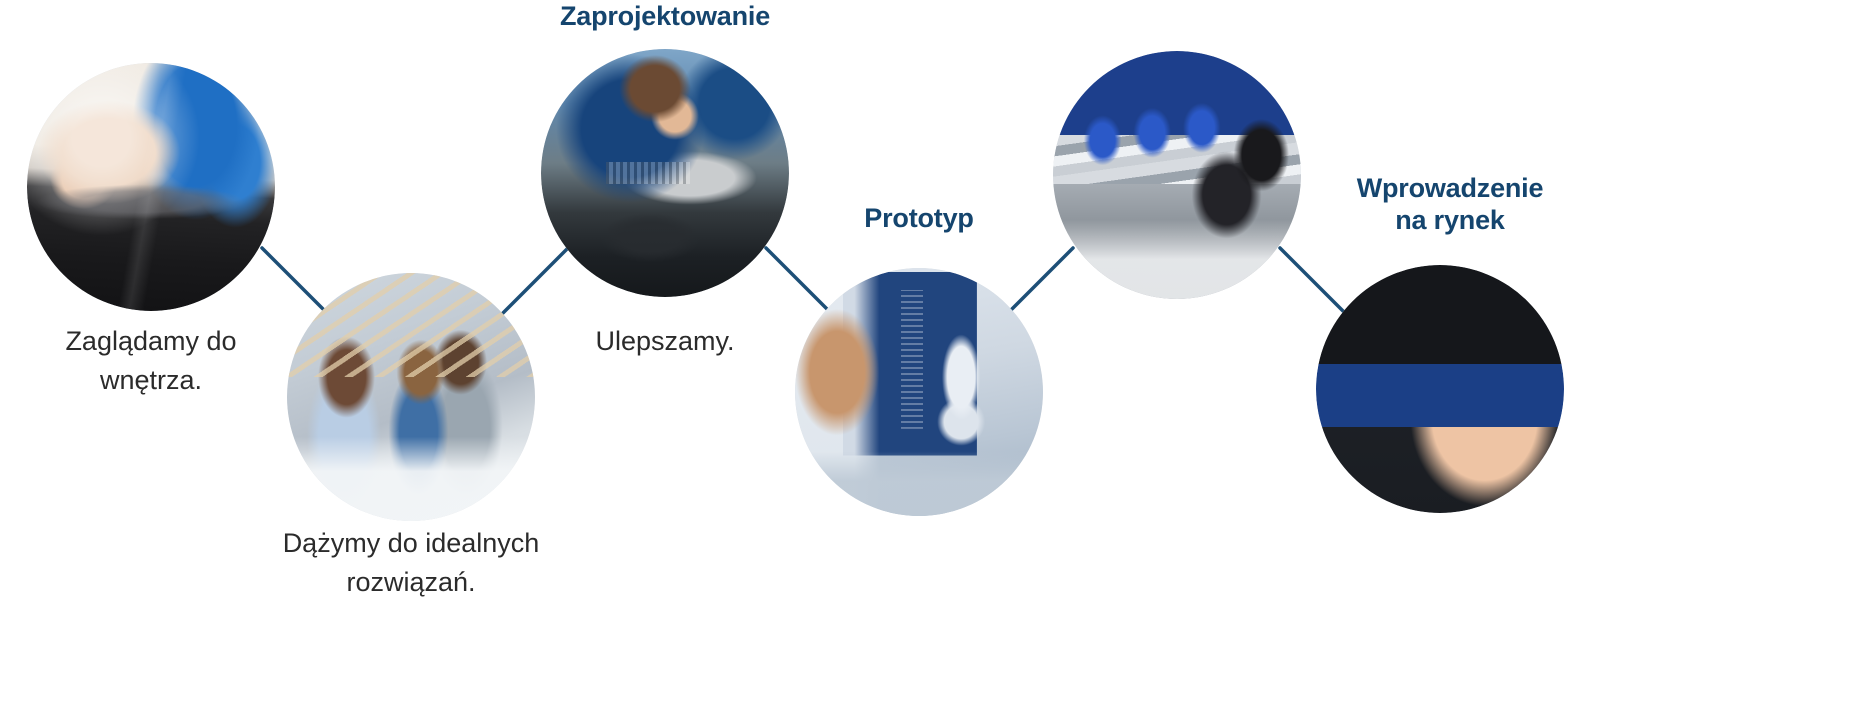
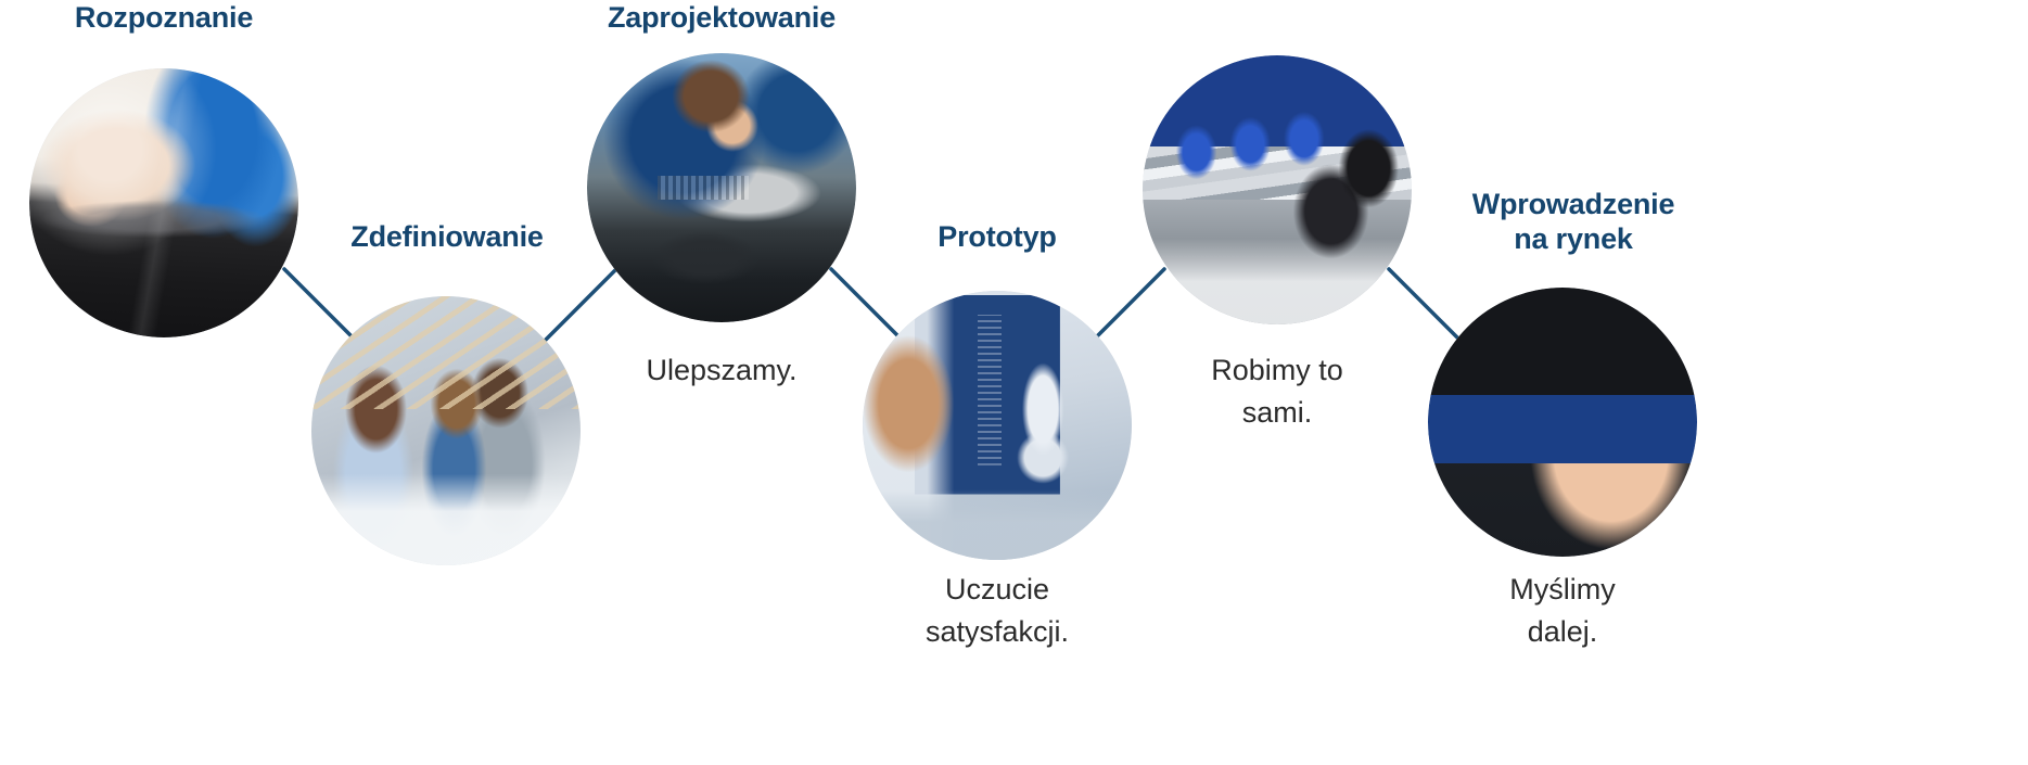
+ Rozpoznanie
+ Zdefiniowanie
  Zaprojektowanie
  Prototyp
  Wprowadzenie
  na rynek
- Zaglądamy do
- wnętrza.
- Dążymy do idealnych
- rozwiązań.
  Ulepszamy.
+ Uczucie
+ satysfakcji.
+ Robimy to
+ sami.
+ Myślimy
+ dalej.
